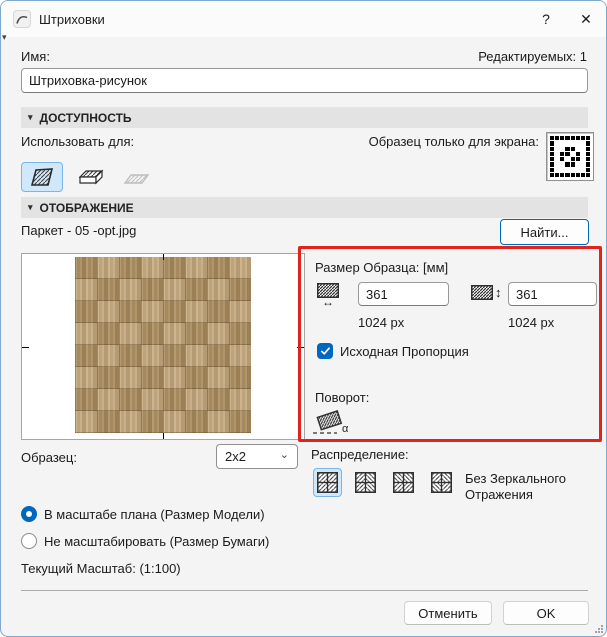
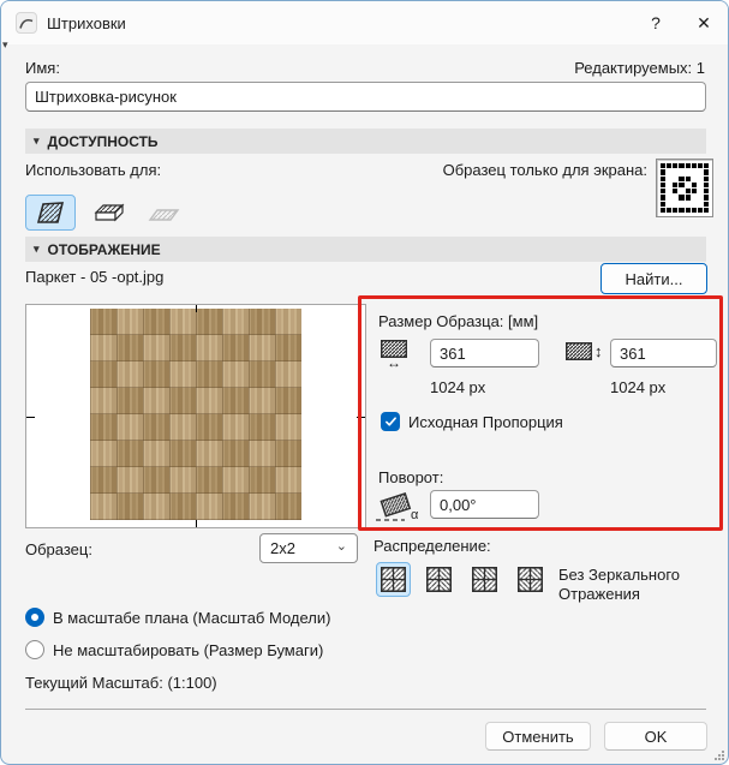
  Штриховки
  ?
  ✕
  ▾
  Имя:
  Редактируемых: 1
  Штриховка-рисунок
  ▾
  ДОСТУПНОСТЬ
  Использовать для:
  Образец только для экрана:
  ▾
  ОТОБРАЖЕНИЕ
  Паркет - 05 -opt.jpg
  Найти...
  Размер Образца: [мм]
  ↔
  361
  1024 px
  ↕
  361
  1024 px
  Исходная Пропорция
  Поворот:
  α
+ 0,00°
  Образец:
  2x2
  ⌄
  Распределение:
  Без Зеркального Отражения
- В масштабе плана (Размер Модели)
+ В масштабе плана (Масштаб Модели)
  Не масштабировать (Размер Бумаги)
  Текущий Масштаб: (1:100)
  Отменить
  OK
